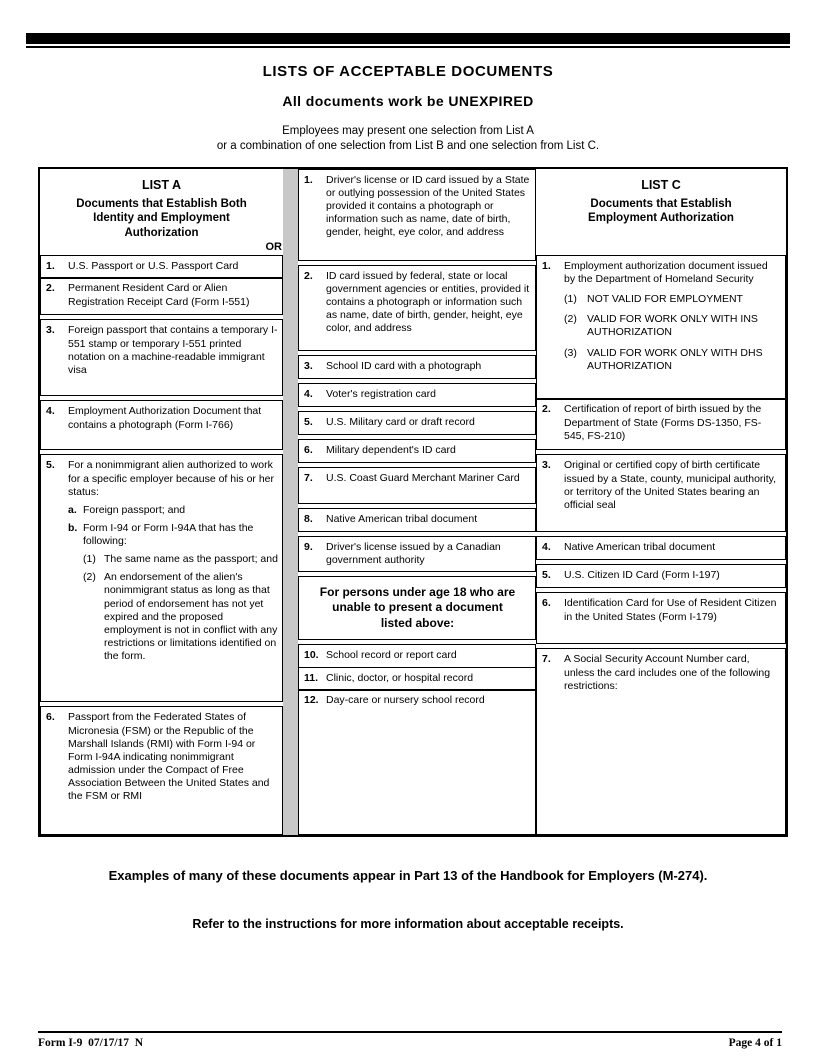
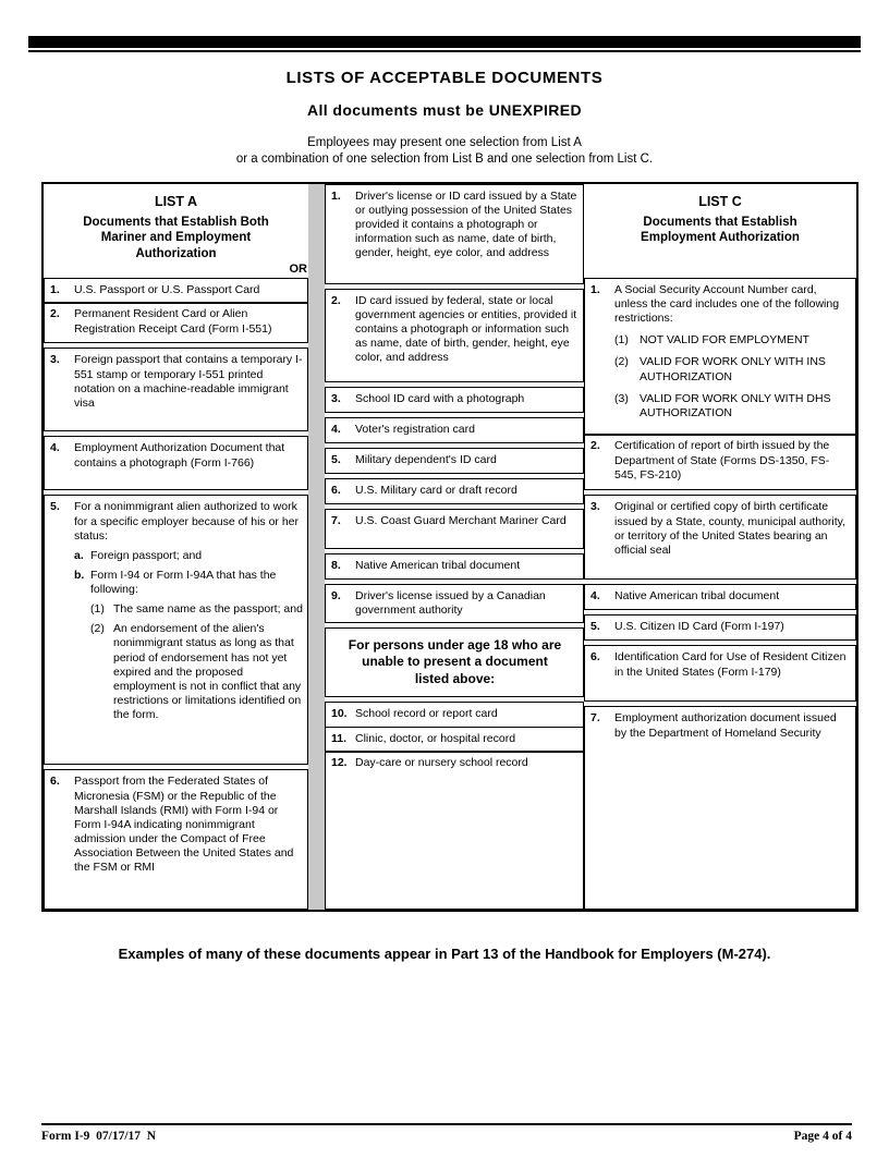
  LISTS OF ACCEPTABLE DOCUMENTS
- All documents work be UNEXPIRED
+ All documents must be UNEXPIRED
  Employees may present one selection from List A
  or a combination of one selection from List B and one selection from List C.
  LIST A
- Documents that Establish Both Identity and Employment Authorization
+ Documents that Establish Both Mariner and Employment Authorization
  OR
  1.
  U.S. Passport or U.S. Passport Card
  2.
  Permanent Resident Card or Alien Registration Receipt Card (Form I-551)
  3.
  Foreign passport that contains a temporary I-551 stamp or temporary I-551 printed notation on a machine-readable immigrant visa
  4.
  Employment Authorization Document that contains a photograph (Form I-766)
  5.
  For a nonimmigrant alien authorized to work for a specific employer because of his or her status:
  a.
  Foreign passport; and
  b.
  Form I-94 or Form I-94A that has the following:
  (1)
  The same name as the passport; and
  (2)
- An endorsement of the alien's nonimmigrant status as long as that period of endorsement has not yet expired and the proposed employment is not in conflict with any restrictions or limitations identified on the form.
+ An endorsement of the alien's nonimmigrant status as long as that period of endorsement has not yet expired and the proposed employment is not in conflict that any restrictions or limitations identified on the form.
  6.
  Passport from the Federated States of Micronesia (FSM) or the Republic of the Marshall Islands (RMI) with Form I-94 or Form I-94A indicating nonimmigrant admission under the Compact of Free Association Between the United States and the FSM or RMI
  1.
  Driver's license or ID card issued by a State or outlying possession of the United States provided it contains a photograph or information such as name, date of birth, gender, height, eye color, and address
  2.
  ID card issued by federal, state or local government agencies or entities, provided it contains a photograph or information such as name, date of birth, gender, height, eye color, and address
  3.
  School ID card with a photograph
  4.
  Voter's registration card
  5.
- U.S. Military card or draft record
+ Military dependent's ID card
  6.
- Military dependent's ID card
+ U.S. Military card or draft record
  7.
  U.S. Coast Guard Merchant Mariner Card
  8.
  Native American tribal document
  9.
  Driver's license issued by a Canadian government authority
  For persons under age 18 who are unable to present a document listed above:
  10.
  School record or report card
  11.
  Clinic, doctor, or hospital record
  12.
  Day-care or nursery school record
  LIST C
  Documents that Establish Employment Authorization
  1.
- Employment authorization document issued by the Department of Homeland Security
+ A Social Security Account Number card, unless the card includes one of the following restrictions:
  (1)
  NOT VALID FOR EMPLOYMENT
  (2)
  VALID FOR WORK ONLY WITH INS AUTHORIZATION
  (3)
  VALID FOR WORK ONLY WITH DHS AUTHORIZATION
  2.
  Certification of report of birth issued by the Department of State (Forms DS-1350, FS-545, FS-210)
  3.
  Original or certified copy of birth certificate issued by a State, county, municipal authority, or territory of the United States bearing an official seal
  4.
  Native American tribal document
  5.
  U.S. Citizen ID Card (Form I-197)
  6.
  Identification Card for Use of Resident Citizen in the United States (Form I-179)
  7.
- A Social Security Account Number card, unless the card includes one of the following restrictions:
+ Employment authorization document issued by the Department of Homeland Security
  Examples of many of these documents appear in Part 13 of the Handbook for Employers (M-274).
- Refer to the instructions for more information about acceptable receipts.
  Form I-9 07/17/17 N
- Page 4 of 1
+ Page 4 of 4
